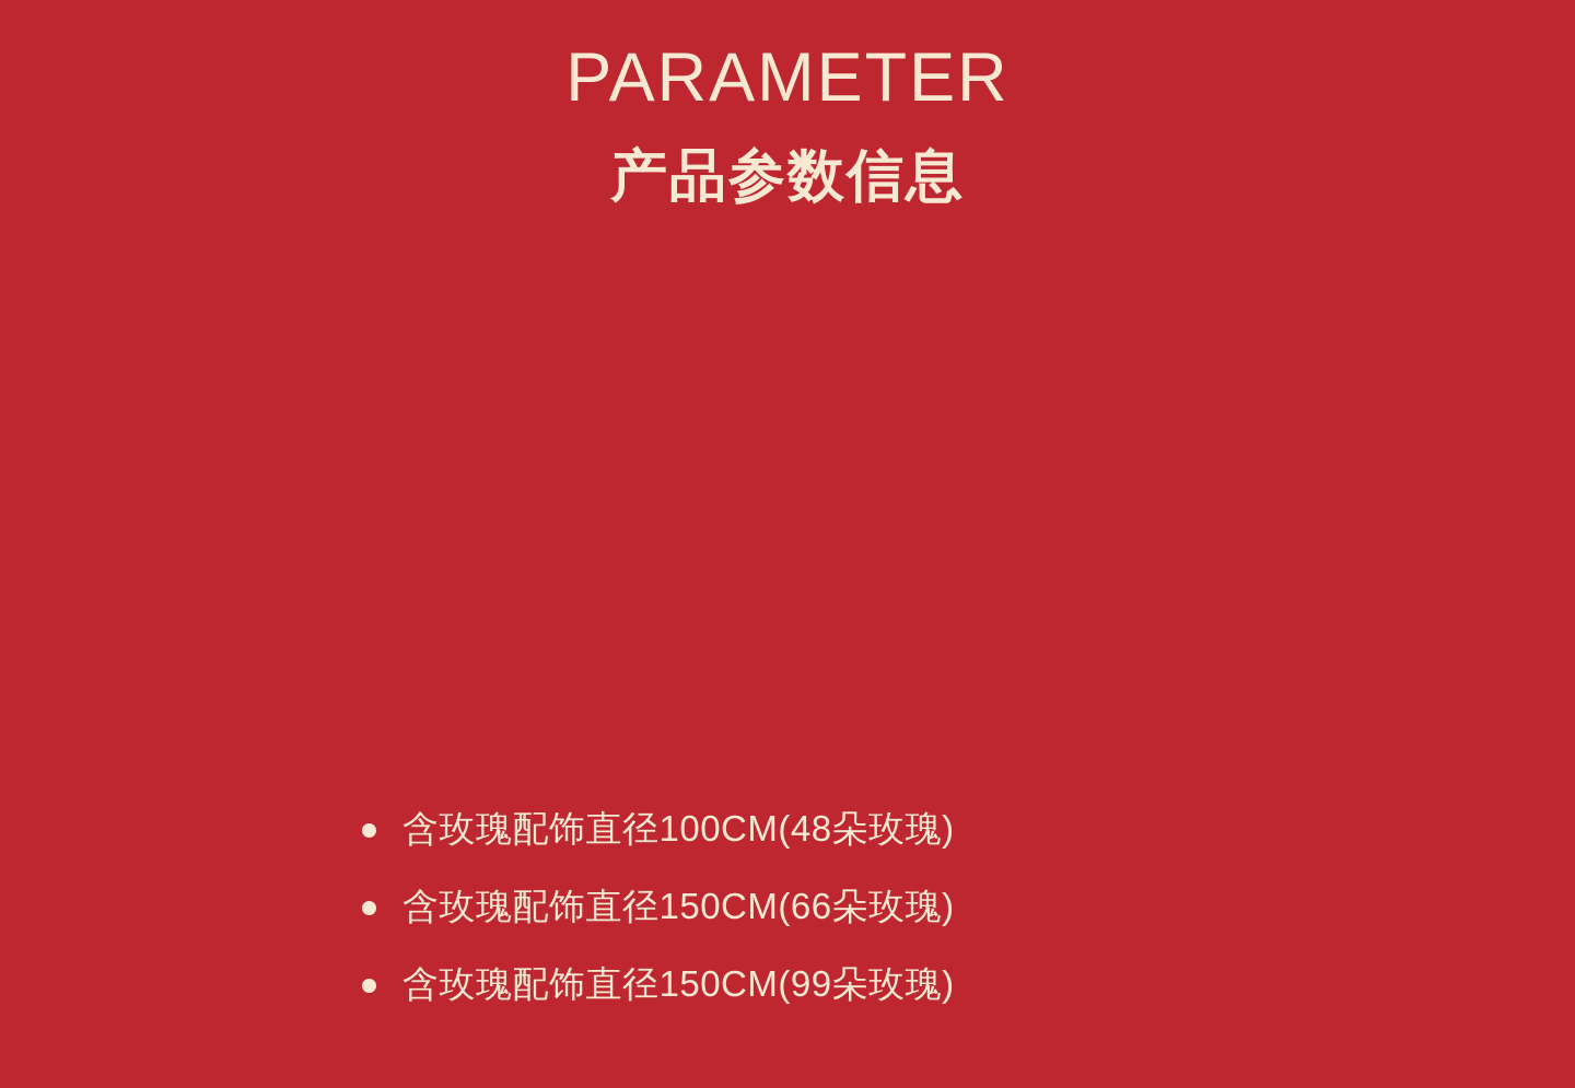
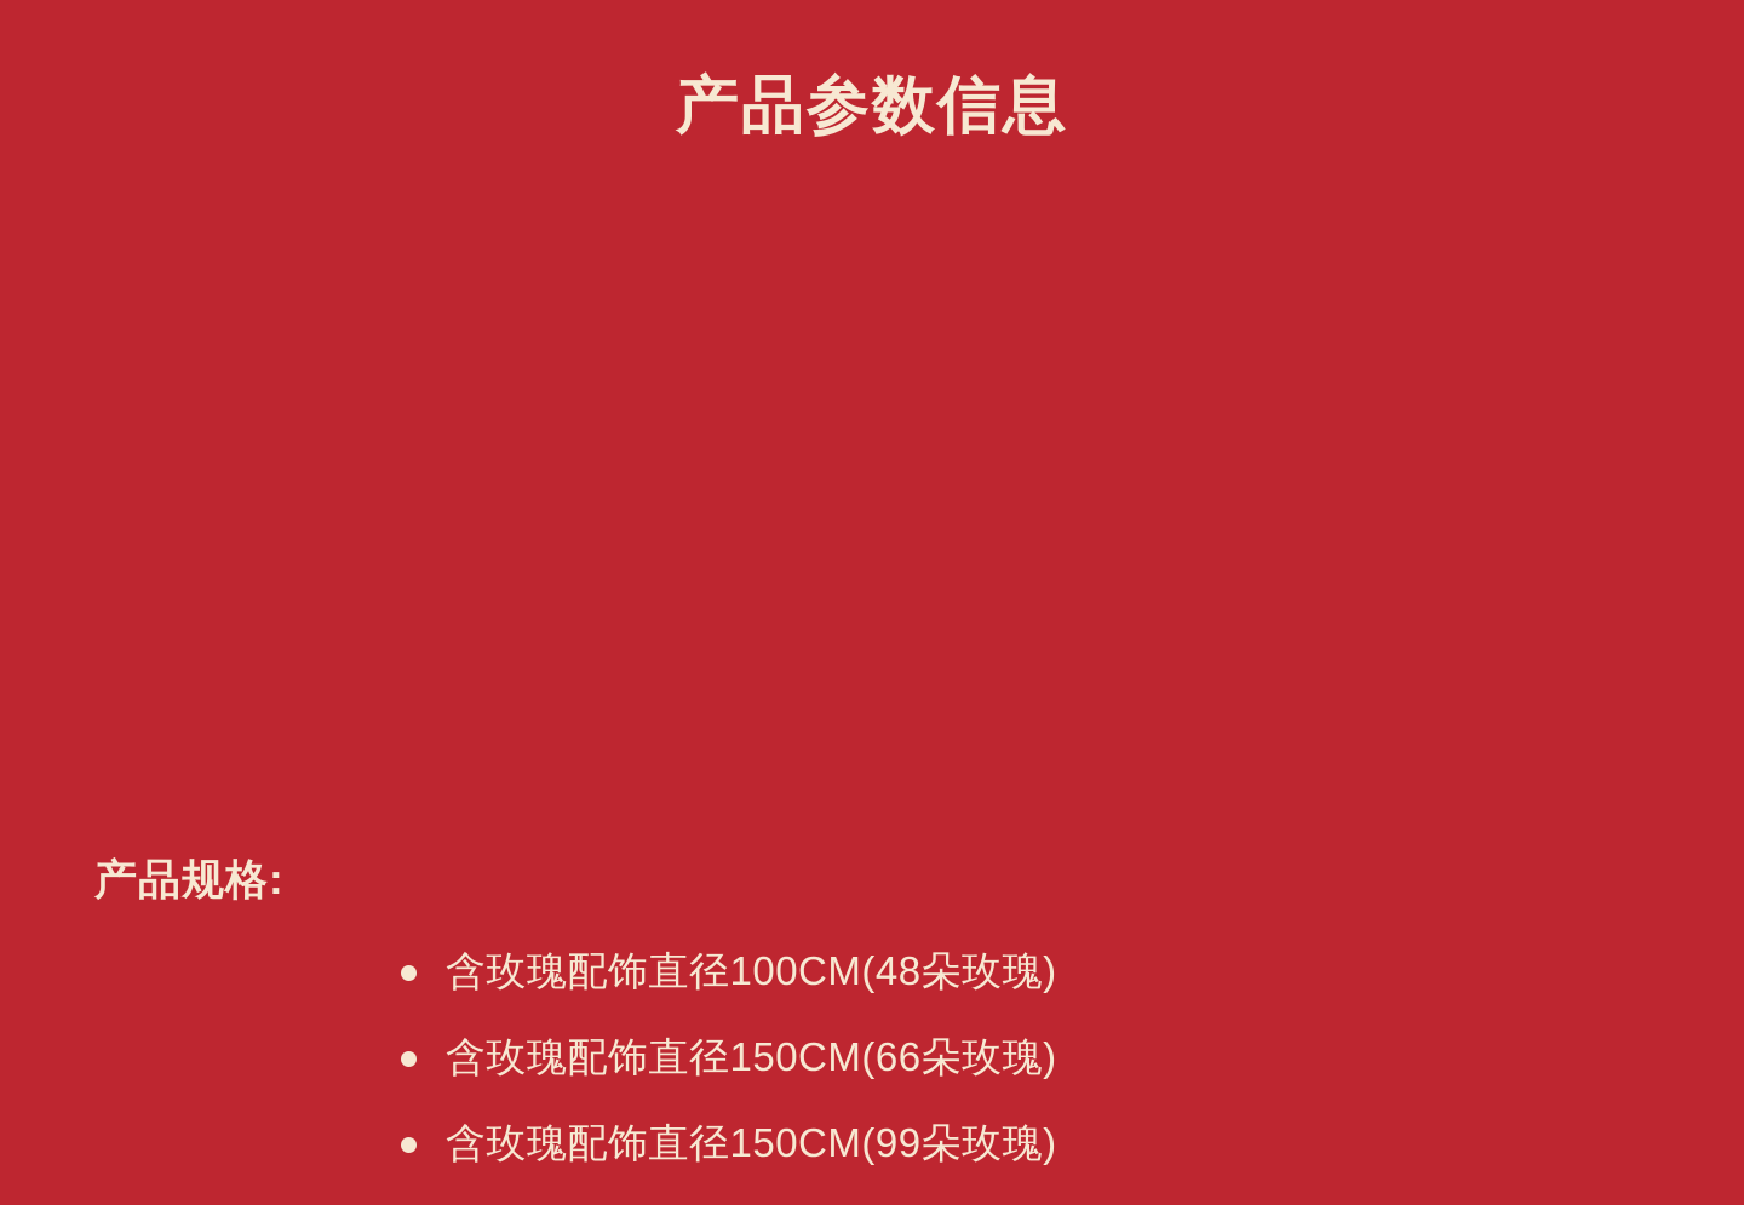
- PARAMETER
  产品参数信息
+ 产品规格:
  含玫瑰配饰直径100CM(48朵玫瑰)
  含玫瑰配饰直径150CM(66朵玫瑰)
  含玫瑰配饰直径150CM(99朵玫瑰)
